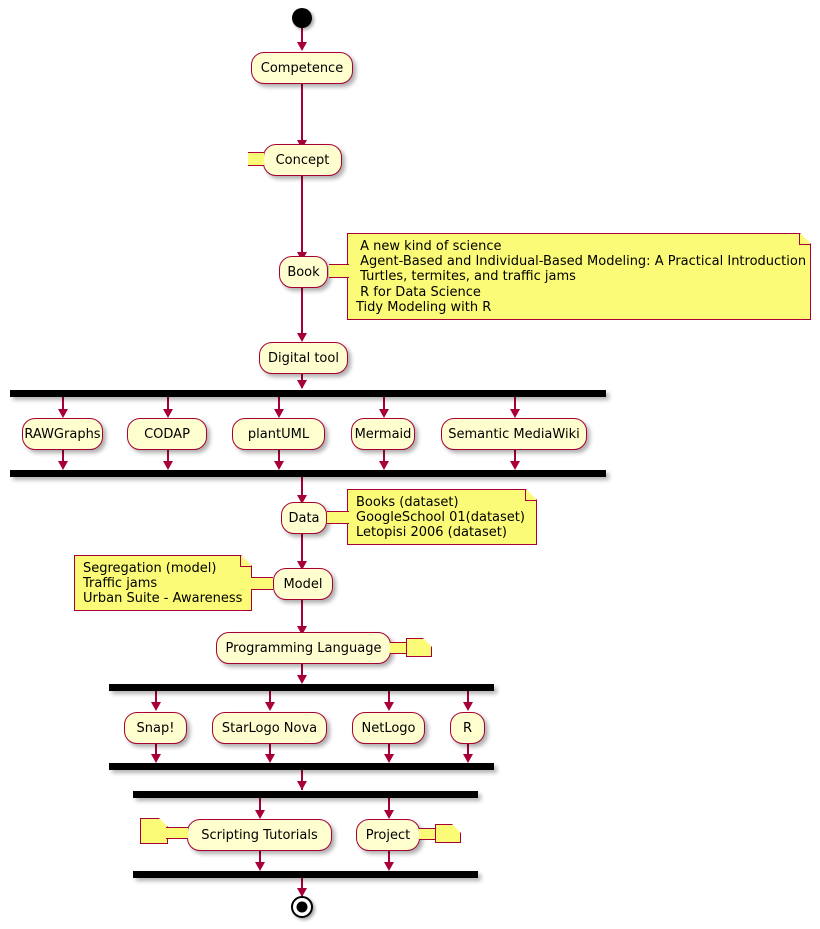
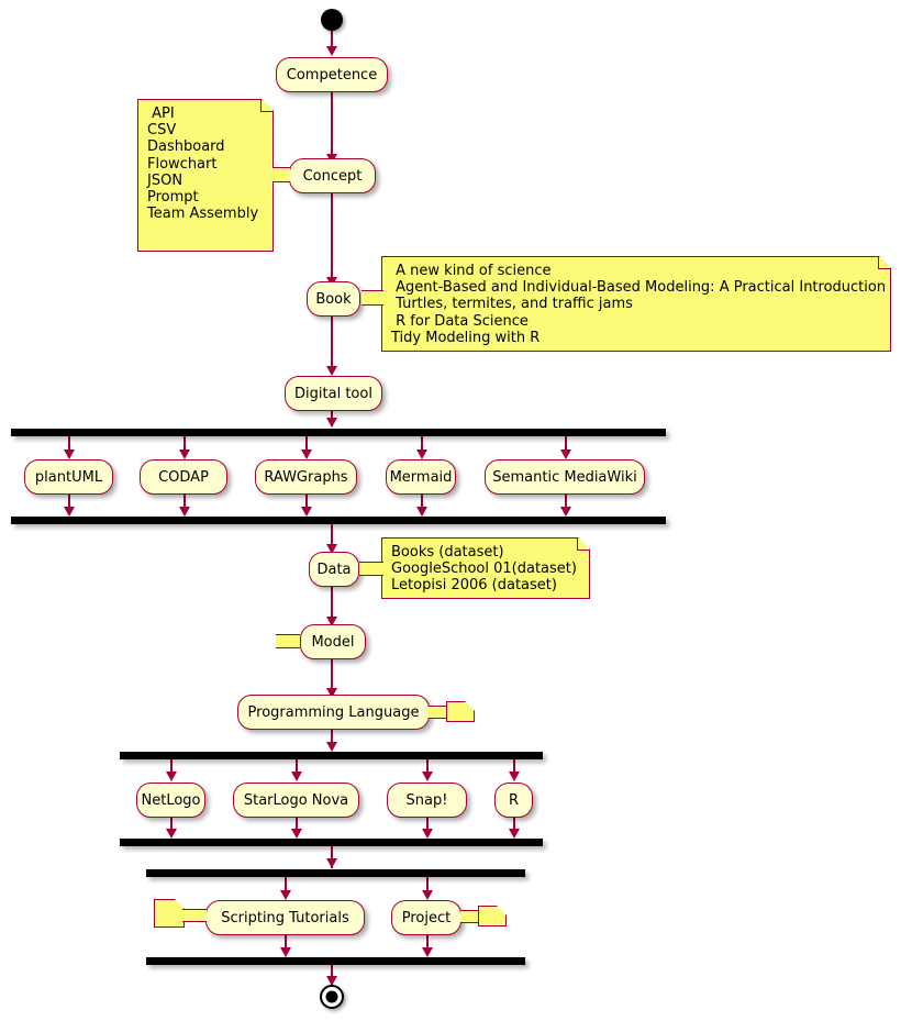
  Competence
+ API
+ CSV
+ Dashboard
+ Flowchart
+ JSON
+ Prompt
+ Team Assembly
  Concept
  A new kind of science
  Agent-Based and Individual-Based Modeling: A Practical Introduction
  Turtles, termites, and traffic jams
  R for Data Science
  Tidy Modeling with R
  Book
  Digital tool
- RAWGraphs
+ plantUML
  CODAP
- plantUML
+ RAWGraphs
  Mermaid
  Semantic MediaWiki
  Books (dataset)
  GoogleSchool 01(dataset)
  Letopisi 2006 (dataset)
  Data
- Segregation (model)
- Traffic jams
- Urban Suite - Awareness
  Model
  Programming Language
- Snap!
+ NetLogo
  StarLogo Nova
- NetLogo
+ Snap!
  R
  Scripting Tutorials
  Project
